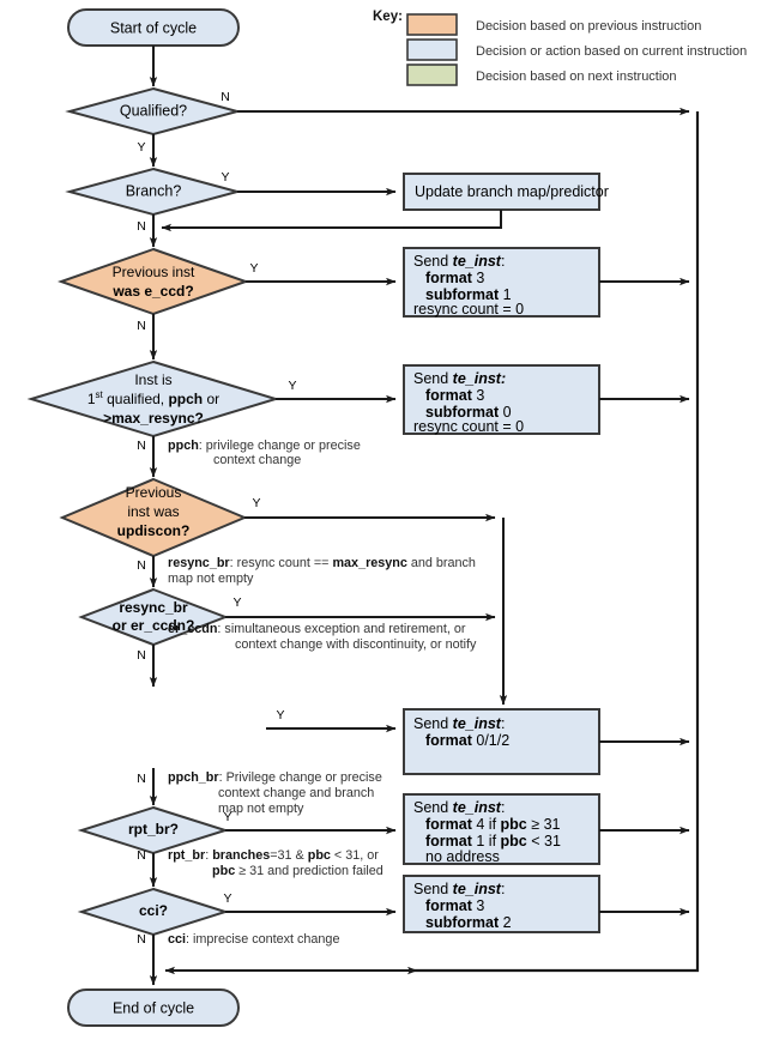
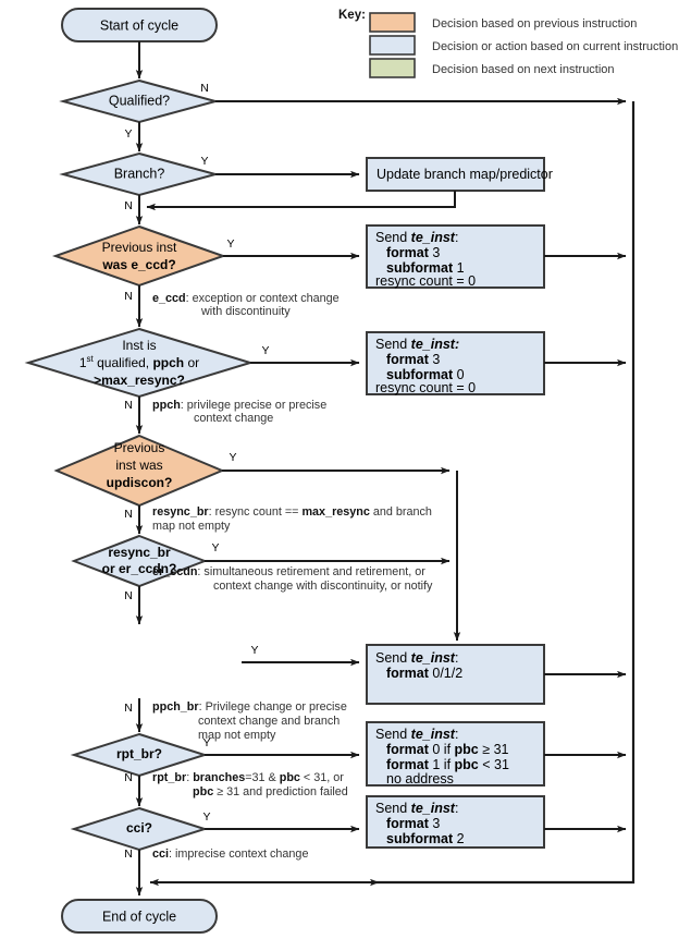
  Key:
  Decision based on previous instruction
  Decision or action based on current instruction
  Decision based on next instruction
  Start of cycle
  Qualified?
  N
  Y
  Branch?
  Y
  Update branch map/predictor
  N
  Previous inst
  was e_ccd?
  Y
  Send te_inst:
  format 3
  subformat 1
  resync count = 0
+ e_ccd: exception or context change
+ with discontinuity
  N
  Inst is
  1st qualified, ppch or
  >max_resync?
  Y
  Send te_inst:
  format 3
  subformat 0
  resync count = 0
- ppch: privilege change or precise
+ ppch: privilege precise or precise
  context change
  N
  Previous
  inst was
  updiscon?
  Y
  resync_br: resync count == max_resync and branch
  map not empty
  N
  resync_br
  or er_ccdn?
  Y
- er_ccdn: simultaneous exception and retirement, or
+ er_ccdn: simultaneous retirement and retirement, or
  context change with discontinuity, or notify
  N
  Y
  Send te_inst:
  format 0/1/2
  ppch_br: Privilege change or precise
  context change and branch
  map not empty
  N
  rpt_br?
  Y
  Send te_inst:
- format 4 if pbc ≥ 31
+ format 0 if pbc ≥ 31
  format 1 if pbc < 31
  no address
  rpt_br: branches=31 & pbc < 31, or
  pbc ≥ 31 and prediction failed
  N
  cci?
  Y
  Send te_inst:
  format 3
  subformat 2
  cci: imprecise context change
  N
  End of cycle
